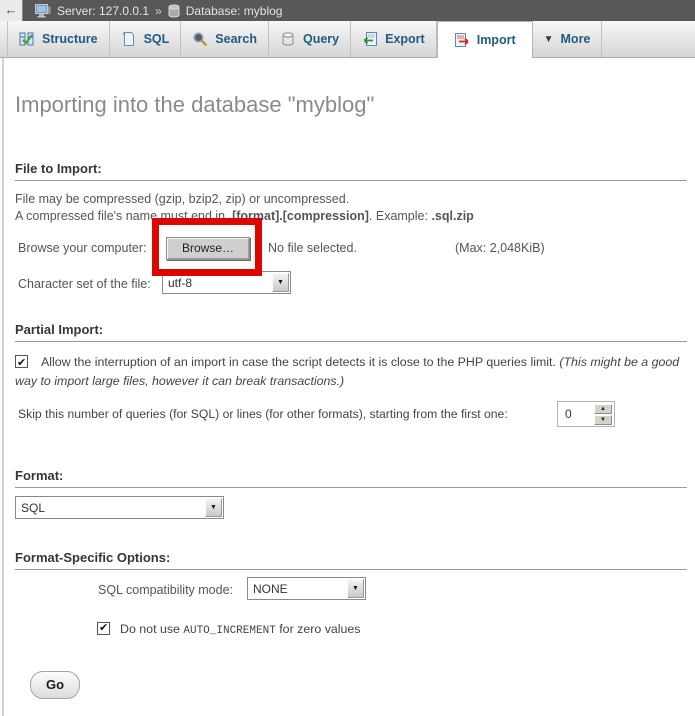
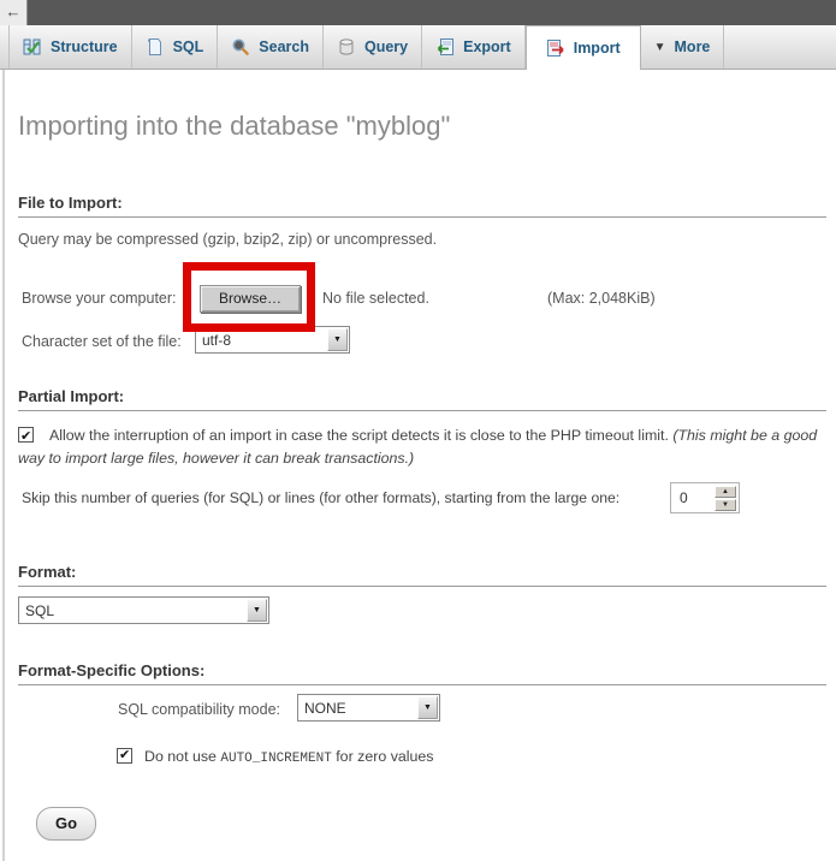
  ←
- Server: 127.0.0.1
- »
- Database: myblog
  Structure
  SQL
  Search
  Query
  Export
  Import
  ▼
  More
  Importing into the database "myblog"
  File to Import:
- File may be compressed (gzip, bzip2, zip) or uncompressed.
+ Query may be compressed (gzip, bzip2, zip) or uncompressed.
- A compressed file's name must end in .[format].[compression]. Example: .sql.zip
  Browse your computer:
  Browse…
  No file selected.
  (Max: 2,048KiB)
  Character set of the file:
  utf-8
  Partial Import:
- Allow the interruption of an import in case the script detects it is close to the PHP queries limit. (This might be a good way to import large files, however it can break transactions.)
+ Allow the interruption of an import in case the script detects it is close to the PHP timeout limit. (This might be a good way to import large files, however it can break transactions.)
- Skip this number of queries (for SQL) or lines (for other formats), starting from the first one:
+ Skip this number of queries (for SQL) or lines (for other formats), starting from the large one:
  0
  Format:
  SQL
  Format-Specific Options:
  SQL compatibility mode:
  NONE
  Do not use AUTO_INCREMENT for zero values
  Go
